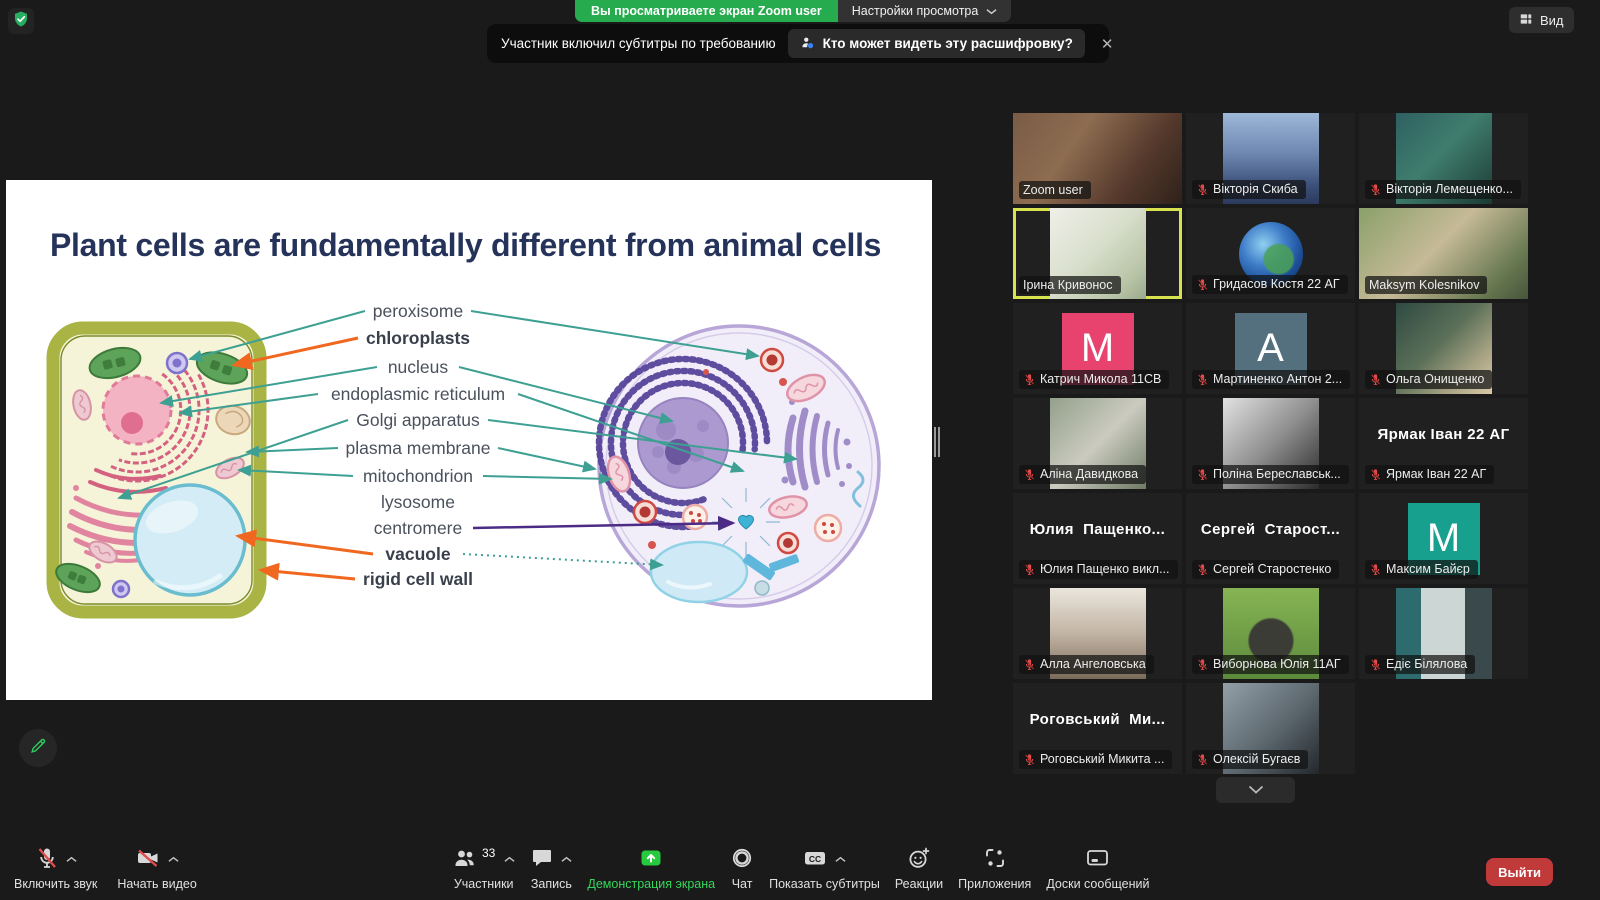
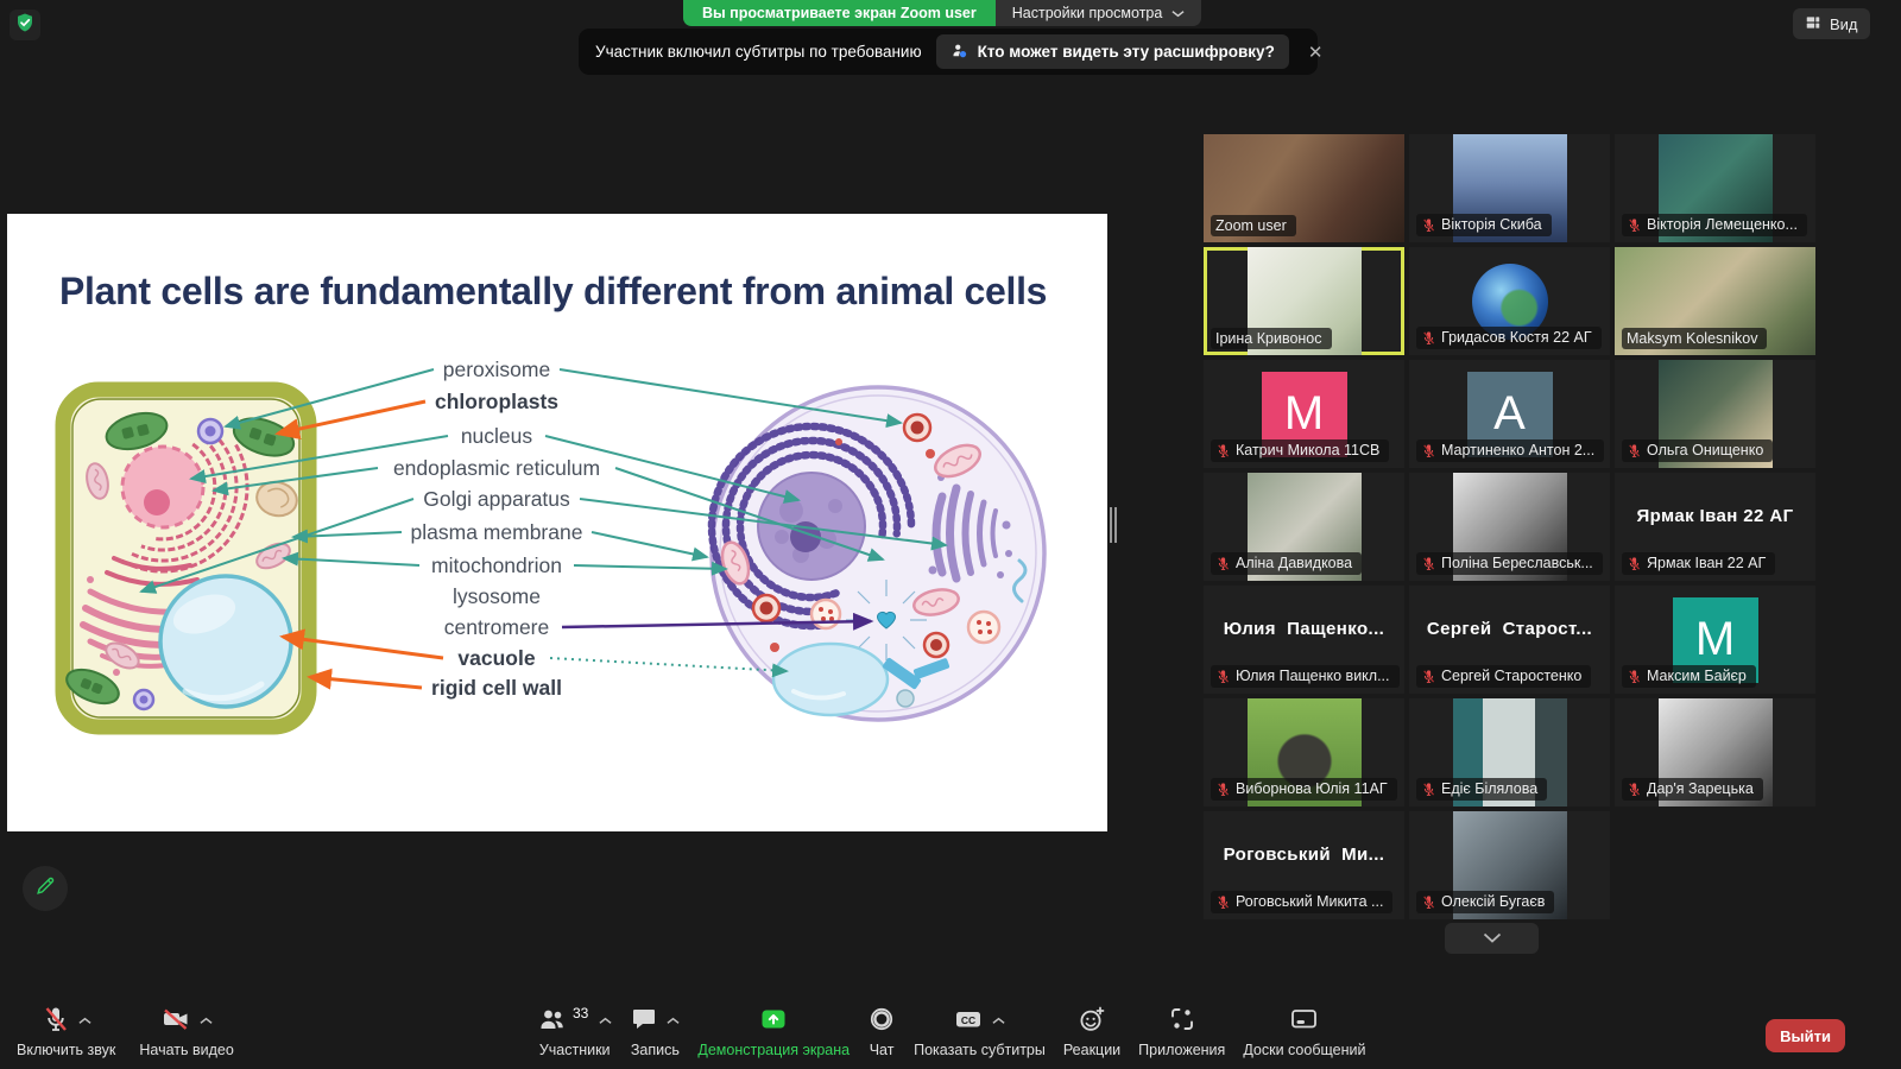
  Вы просматриваете экран Zoom user
  Настройки просмотра
  Вид
  Участник включил субтитры по требованию
  Кто может видеть эту расшифровку?
  ✕
  Plant cells are fundamentally different from animal cells
  peroxisome
  chloroplasts
  nucleus
  endoplasmic reticulum
  Golgi apparatus
  plasma membrane
  mitochondrion
  lysosome
  centromere
  vacuole
  rigid cell wall
  Zoom user
  Вікторія Скиба
  Вікторія Лемещенко...
  Ірина Кривонос
  Гридасов Костя 22 АГ
  Maksym Kolesnikov
  M
  Катрич Микола 11СВ
  A
  Мартиненко Антон 2...
  Ольга Онищенко
  Аліна Давидкова
  Поліна Береславськ...
  Ярмак Іван 22 АГ
  Ярмак Іван 22 АГ
  Юлия Пащенко...
  Юлия Пащенко викл...
  Сергей Старост...
  Сергей Старостенко
  M
  Максим Байєр
- Алла Ангеловська
  Виборнова Юлія 11АГ
  Едіє Білялова
+ Дар'я Зарецька
  Роговський Ми...
  Роговський Микита ...
  Олексій Бугаєв
  Включить звук
  Начать видео
  33
  Участники
  Запись
  Демонстрация экрана
  Чат
  CC
  Показать субтитры
  Реакции
  Приложения
  Доски сообщений
  Выйти
